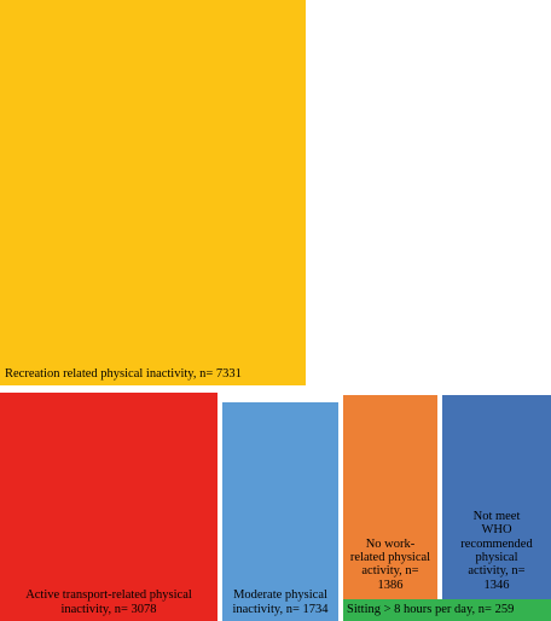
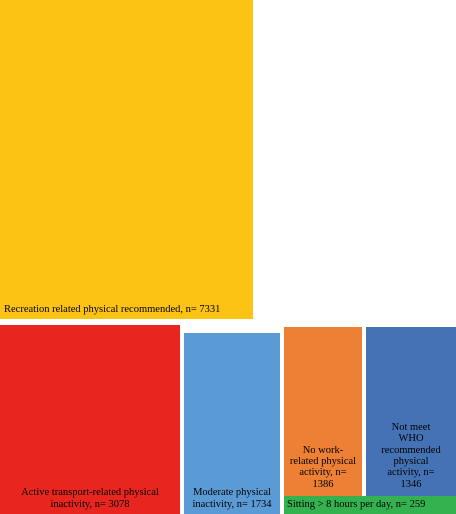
- Recreation related physical inactivity, n= 7331
+ Recreation related physical recommended, n= 7331
  Active transport-related physical
  inactivity, n= 3078
  Moderate physical
  inactivity, n= 1734
  No work-
  related physical
  activity, n=
  1386
  Not meet
  WHO
  recommended
  physical
  activity, n=
  1346
  Sitting > 8 hours per day, n= 259
